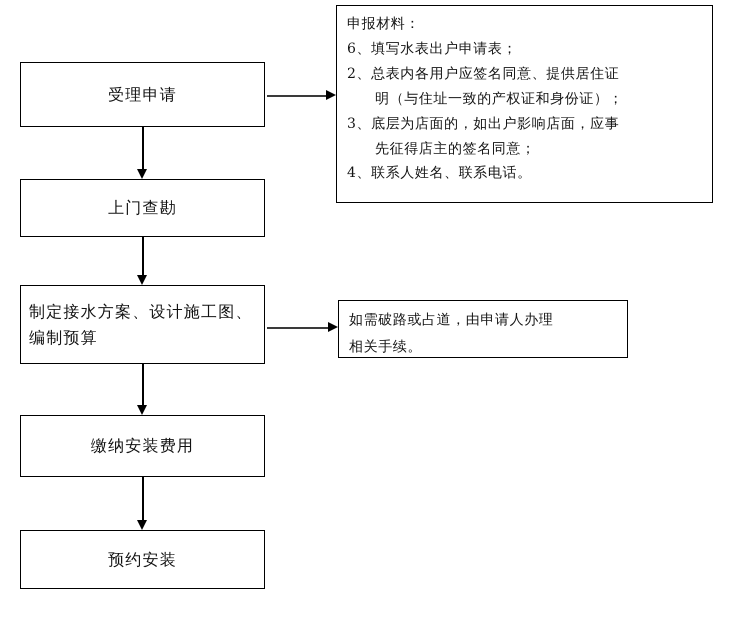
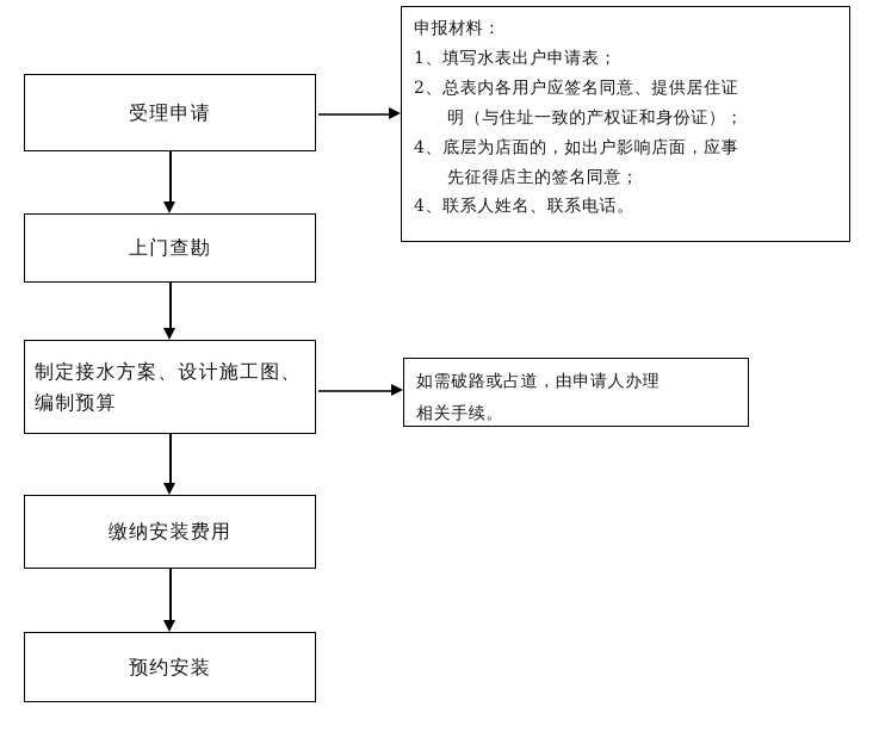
  受理申请
  上门查勘
  制定接水方案、设计施工图、编制预算
  缴纳安装费用
  预约安装
  申报材料：
- 6、填写水表出户申请表；
+ 1、填写水表出户申请表；
  2、总表内各用户应签名同意、提供居住证
  明（与住址一致的产权证和身份证）；
- 3、底层为店面的，如出户影响店面，应事
+ 4、底层为店面的，如出户影响店面，应事
  先征得店主的签名同意；
  4、联系人姓名、联系电话。
  如需破路或占道，由申请人办理
  相关手续。
